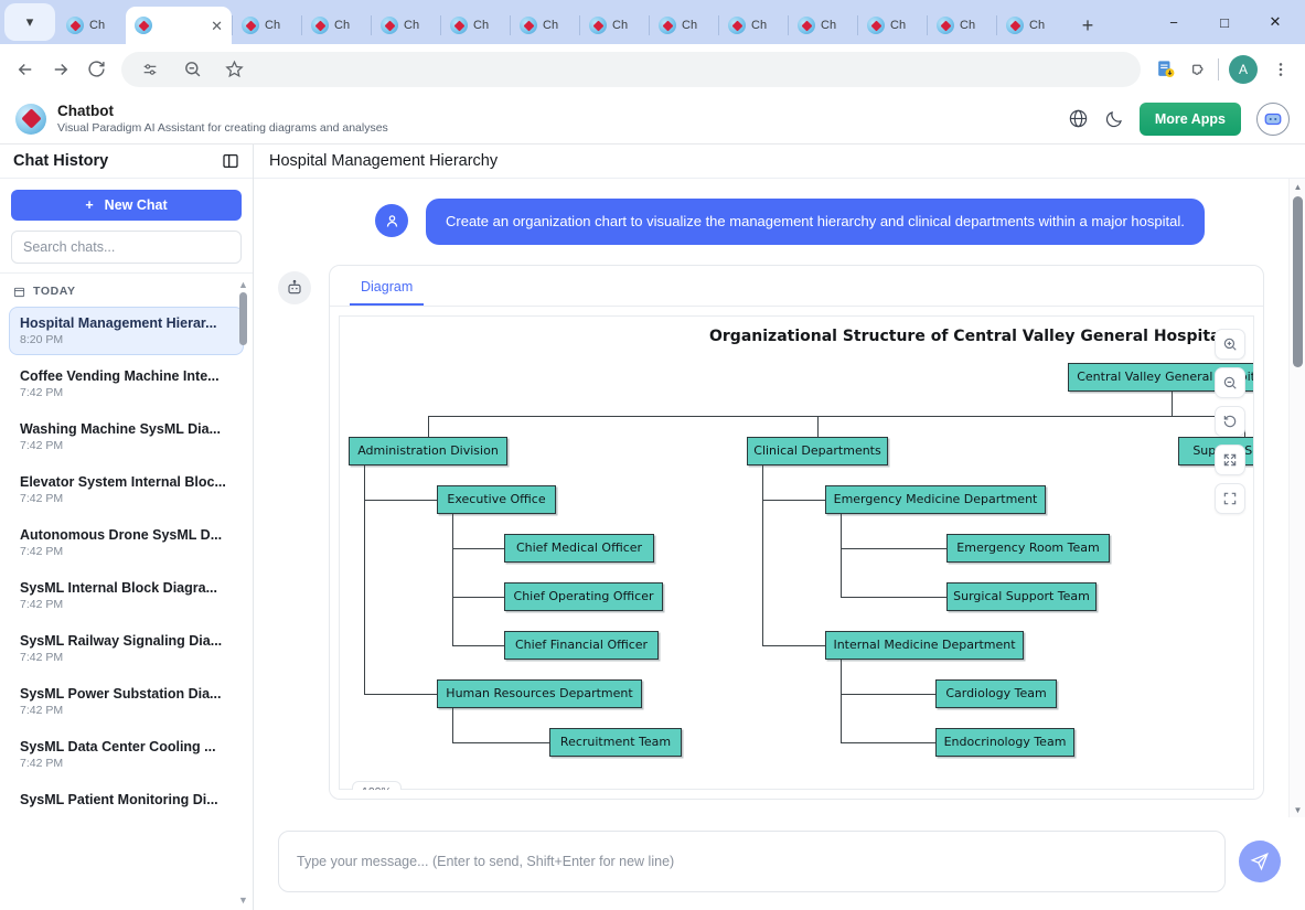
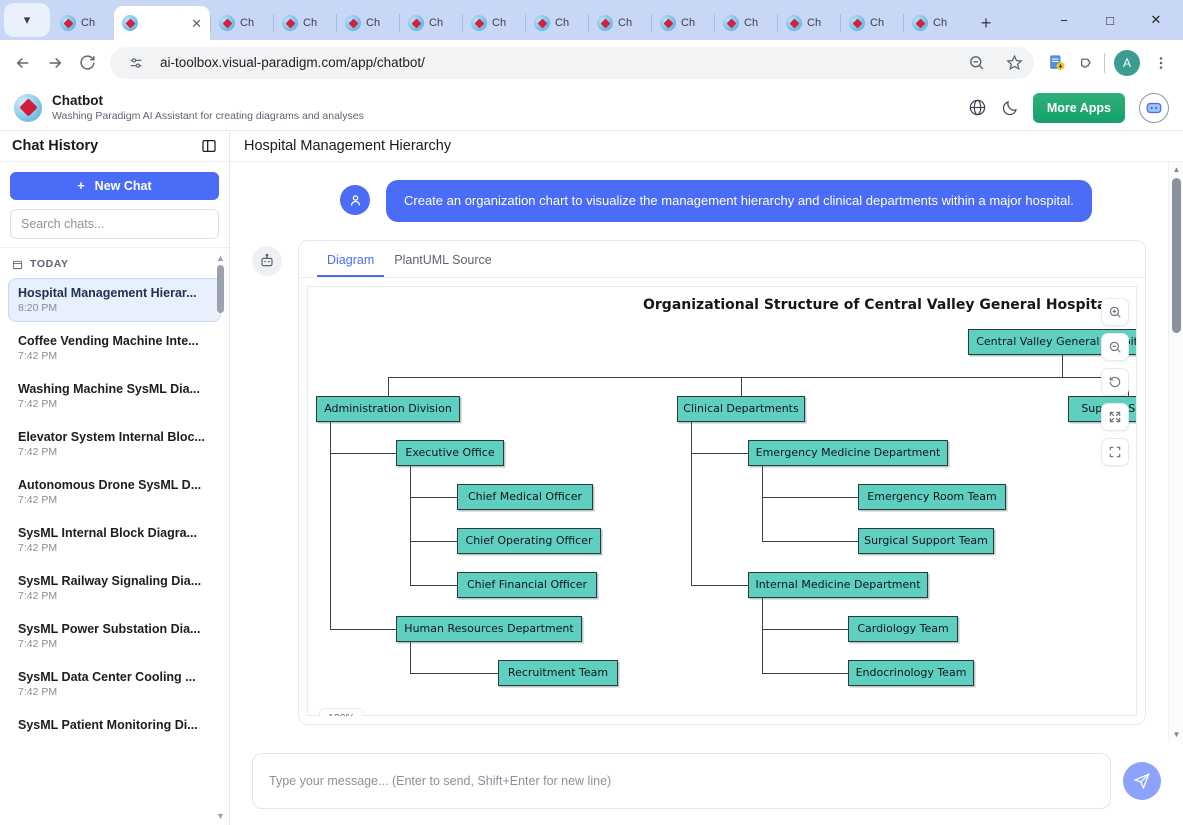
  ▾
  Ch
  ✕
  Ch
  Ch
  Ch
  Ch
  Ch
  Ch
  Ch
  Ch
  Ch
  Ch
  Ch
  Ch
  +
  −
  □
  ✕
+ ai-toolbox.visual-paradigm.com/app/chatbot/
  A
  Chatbot
- Visual Paradigm AI Assistant for creating diagrams and analyses
+ Washing Paradigm AI Assistant for creating diagrams and analyses
  More Apps
  Chat History
  +
  New Chat
  Search chats...
  TODAY
  Hospital Management Hierar...
  8:20 PM
  Coffee Vending Machine Inte...
  7:42 PM
  Washing Machine SysML Dia...
  7:42 PM
  Elevator System Internal Bloc...
  7:42 PM
  Autonomous Drone SysML D...
  7:42 PM
  SysML Internal Block Diagra...
  7:42 PM
  SysML Railway Signaling Dia...
  7:42 PM
  SysML Power Substation Dia...
  7:42 PM
  SysML Data Center Cooling ...
  7:42 PM
  SysML Patient Monitoring Di...
  ▲
  ▼
  Hospital Management Hierarchy
  Create an organization chart to visualize the management hierarchy and clinical departments within a major hospital.
  Diagram
+ PlantUML Source
  Organizational Structure of Central Valley General Hospit
  Central Valley Generalit
  Administration Division
  Clinical Departments
  Executive Office
  Chief Medical Officer
  Chief Operating Officer
  Chief Financial Officer
  Human Resources Department
  Recruitment Team
  Emergency Medicine Department
  Emergency Room Team
  Surgical Support Team
  Internal Medicine Department
  Cardiology Team
  Endocrinology Team
  ▲
  ▼
  Type your message... (Enter to send, Shift+Enter for new line)
